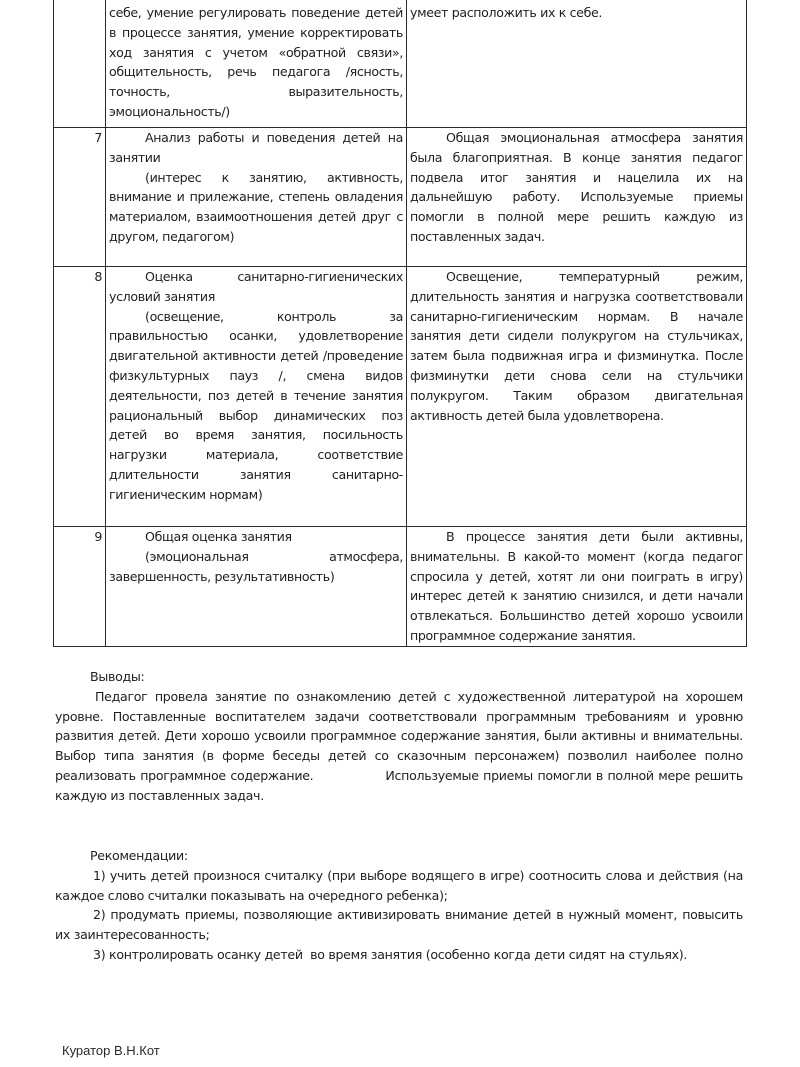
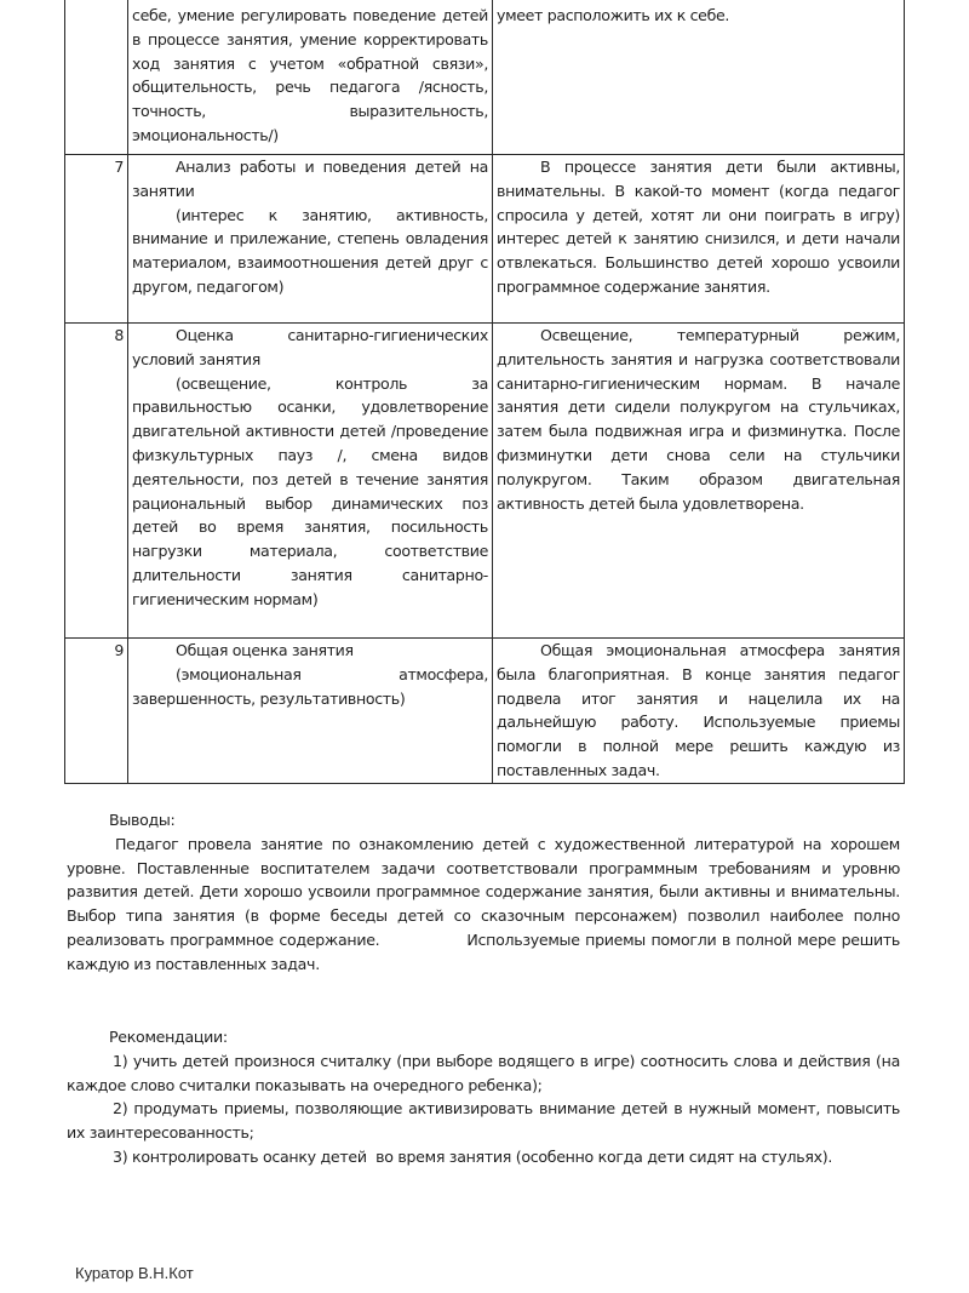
  	себе, умение регулировать поведение детей в процессе занятия, умение корректировать ход занятия с учетом «обратной связи», общительность, речь педагога /ясность, точность, выразительность, эмоциональность/)	умеет расположить их к себе.
- 7	Анализ работы и поведения детей на занятии (интерес к занятию, активность, внимание и прилежание, степень овладения материалом, взаимоотношения детей друг с другом, педагогом)	Общая эмоциональная атмосфера занятия была благоприятная. В конце занятия педагог подвела итог занятия и нацелила их на дальнейшую работу. Используемые приемы помогли в полной мере решить каждую из поставленных задач.
+ 7	Анализ работы и поведения детей на занятии (интерес к занятию, активность, внимание и прилежание, степень овладения материалом, взаимоотношения детей друг с другом, педагогом)	В процессе занятия дети были активны, внимательны. В какой-то момент (когда педагог спросила у детей, хотят ли они поиграть в игру) интерес детей к занятию снизился, и дети начали отвлекаться. Большинство детей хорошо усвоили программное содержание занятия.
  8	Оценка санитарно-гигиенических условий занятия (освещение, контроль за правильностью осанки, удовлетворение двигательной активности детей /проведение физкультурных пауз /, смена видов деятельности, поз детей в течение занятия рациональный выбор динамических поз детей во время занятия, посильность нагрузки материала, соответствие длительности занятия санитарно-гигиеническим нормам)	Освещение, температурный режим, длительность занятия и нагрузка соответствовали санитарно-гигиеническим нормам. В начале занятия дети сидели полукругом на стульчиках, затем была подвижная игра и физминутка. После физминутки дети снова сели на стульчики полукругом. Таким образом двигательная активность детей была удовлетворена.
- 9	Общая оценка занятия (эмоциональная атмосфера, завершенность, результативность)	В процессе занятия дети были активны, внимательны. В какой-то момент (когда педагог спросила у детей, хотят ли они поиграть в игру) интерес детей к занятию снизился, и дети начали отвлекаться. Большинство детей хорошо усвоили программное содержание занятия.
+ 9	Общая оценка занятия (эмоциональная атмосфера, завершенность, результативность)	Общая эмоциональная атмосфера занятия была благоприятная. В конце занятия педагог подвела итог занятия и нацелила их на дальнейшую работу. Используемые приемы помогли в полной мере решить каждую из поставленных задач.
  Выводы:
  Педагог провела занятие по ознакомлению детей с художественной литературой на хорошем уровне. Поставленные воспитателем задачи соответствовали программным требованиям и уровню развития детей. Дети хорошо усвоили программное содержание занятия, были активны и внимательны. Выбор типа занятия (в форме беседы детей со сказочным персонажем) позволил наиболее полно реализовать программное содержание. Используемые приемы помогли в полной мере решить каждую из поставленных задач.
  Рекомендации:
  1) учить детей произнося считалку (при выборе водящего в игре) соотносить слова и действия (на каждое слово считалки показывать на очередного ребенка);
  2) продумать приемы, позволяющие активизировать внимание детей в нужный момент, повысить их заинтересованность;
  3) контролировать осанку детей во время занятия (особенно когда дети сидят на стульях).
  Куратор В.Н.Кот
